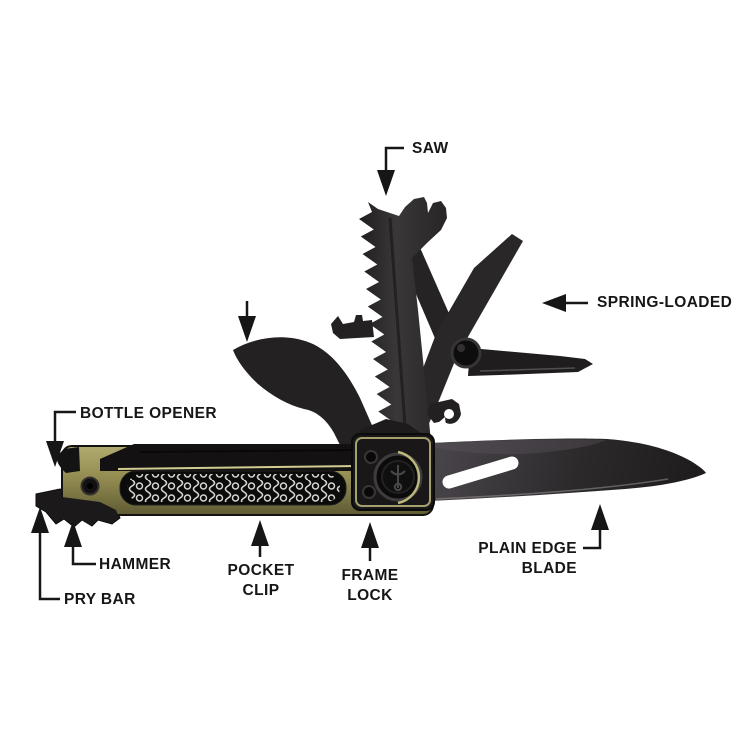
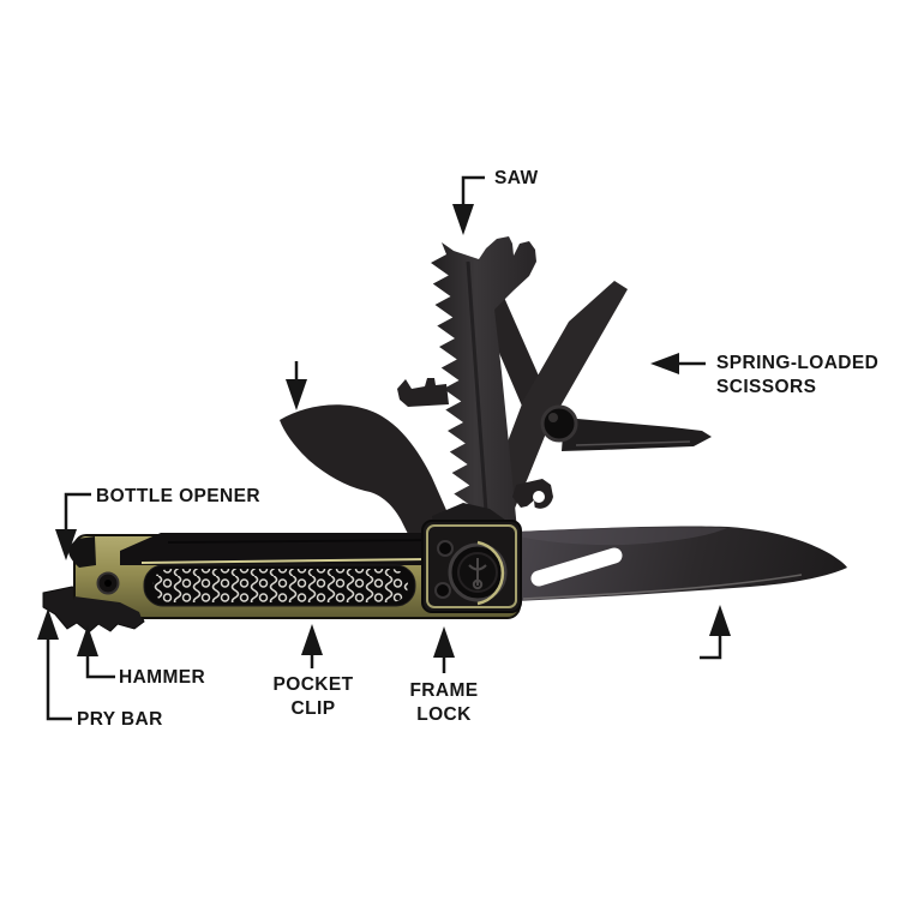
  SAW
  SPRING-LOADED
+ SCISSORS
  BOTTLE OPENER
  HAMMER
  PRY BAR
  POCKET
  CLIP
  FRAME
  LOCK
- PLAIN EDGE
- BLADE
